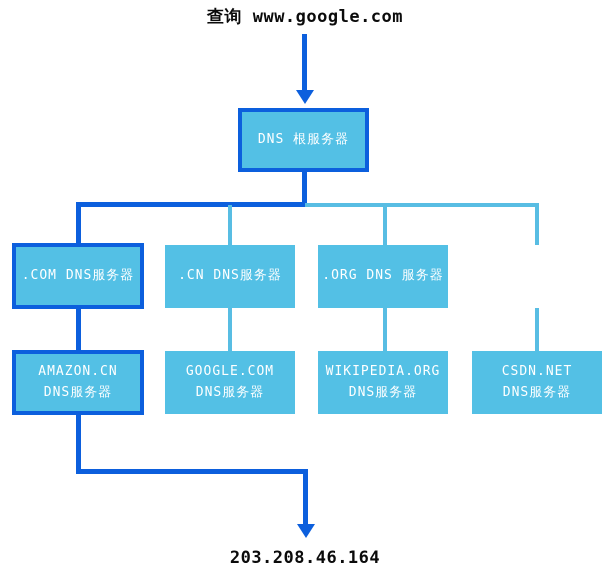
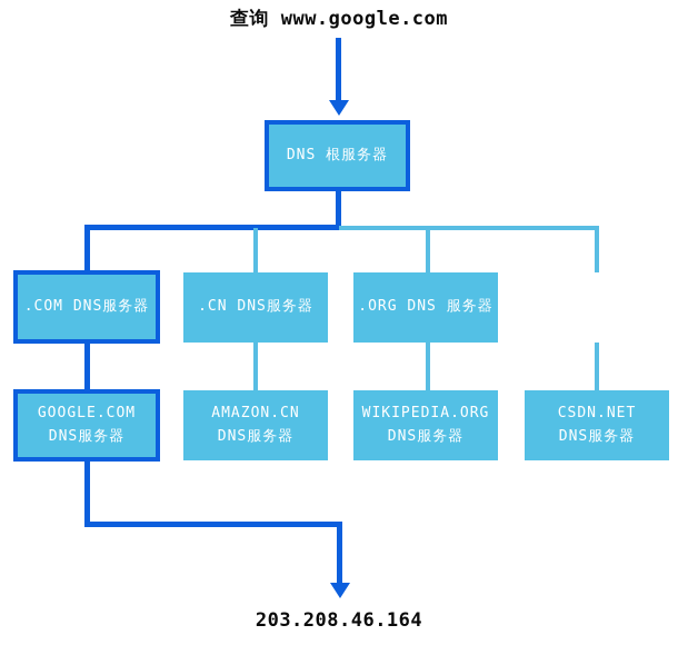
  查询 www.google.com
  DNS 根服务器
  .COM DNS服务器
  .CN DNS服务器
  .ORG DNS 服务器
- AMAZON.CN
+ GOOGLE.COM
  DNS服务器
- GOOGLE.COM
+ AMAZON.CN
  DNS服务器
  WIKIPEDIA.ORG
  DNS服务器
  CSDN.NET
  DNS服务器
  203.208.46.164
